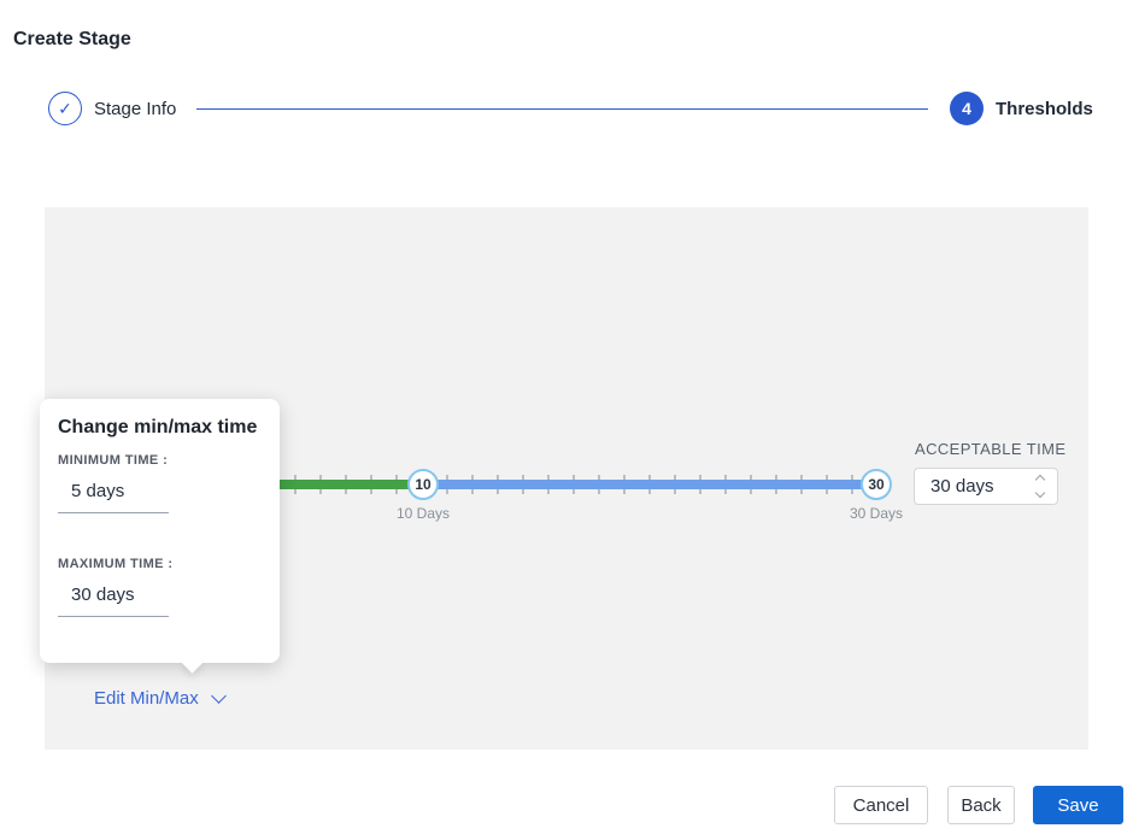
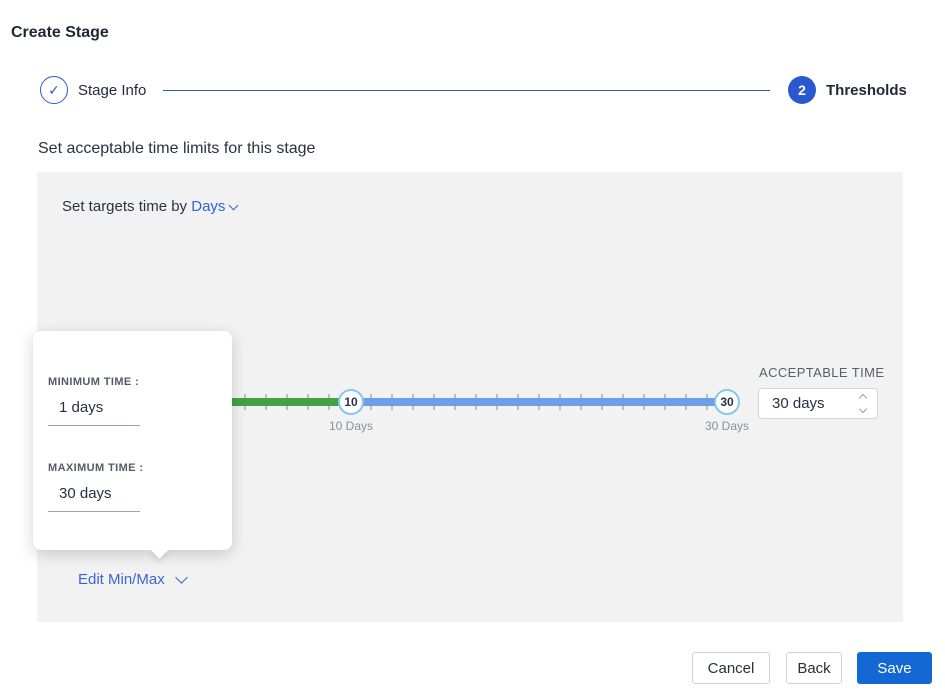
  Create Stage
  ✓
  Stage Info
- 4
+ 2
  Thresholds
+ Set acceptable time limits for this stage
+ Set targets time by Days
  10
  30
  10 Days
  30 Days
  ACCEPTABLE TIME
  30 days
  Edit Min/Max
- Change min/max time
  MINIMUM TIME :
- 5 days
+ 1 days
  MAXIMUM TIME :
  30 days
  Cancel
  Back
  Save
